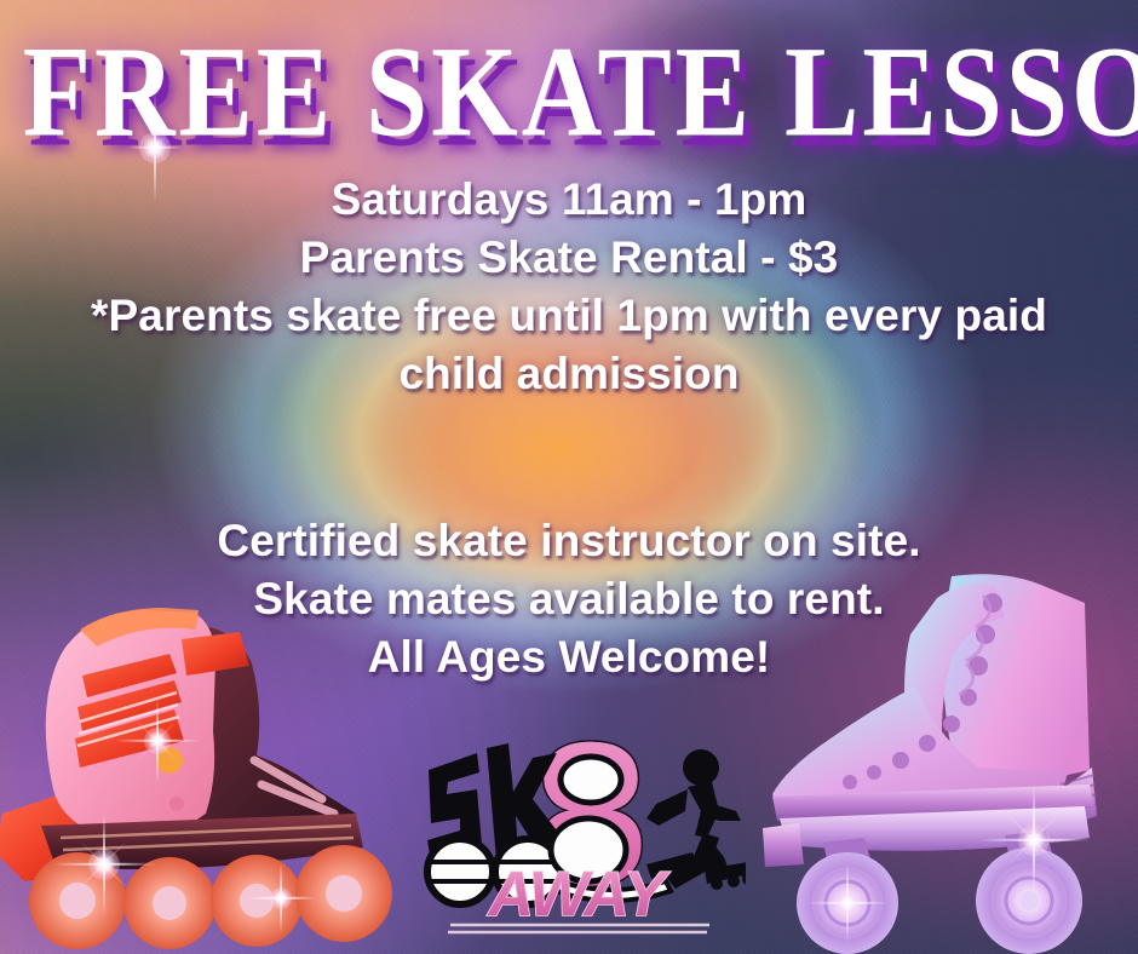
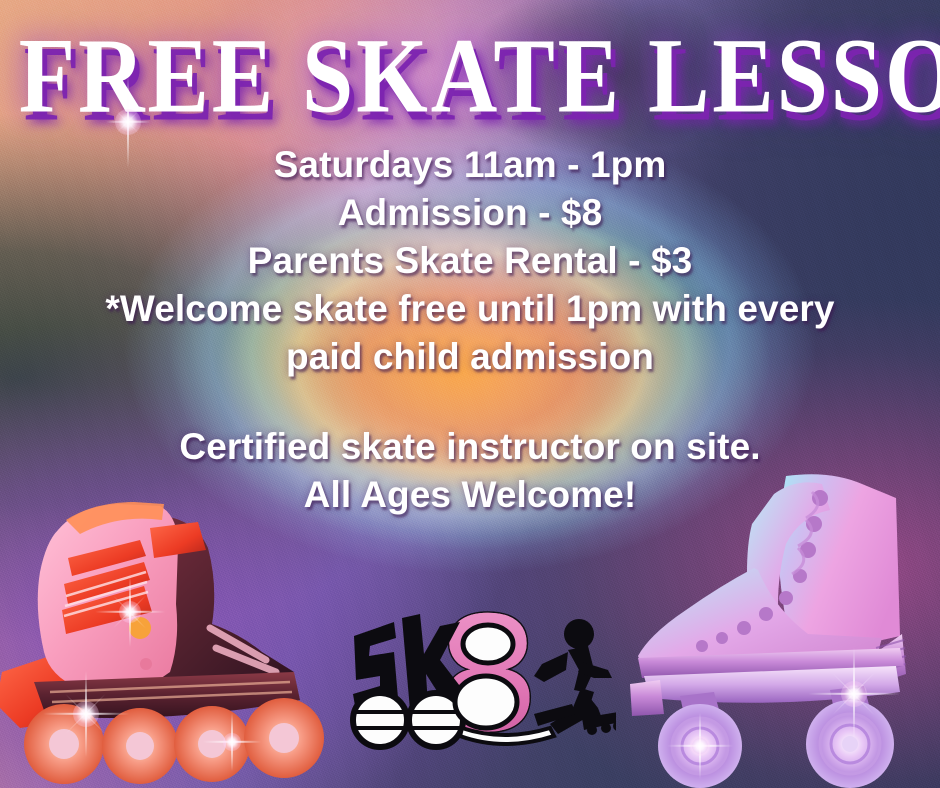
  FREE SKATE LESSO
  Saturdays 11am - 1pm
+ Admission - $8
  Parents Skate Rental - $3
- *Parents skate free until 1pm with every paid child admission
+ *Welcome skate free until 1pm with every paid child admission
  Certified skate instructor on site.
- Skate mates available to rent.
  All Ages Welcome!
  8
- AWAY
